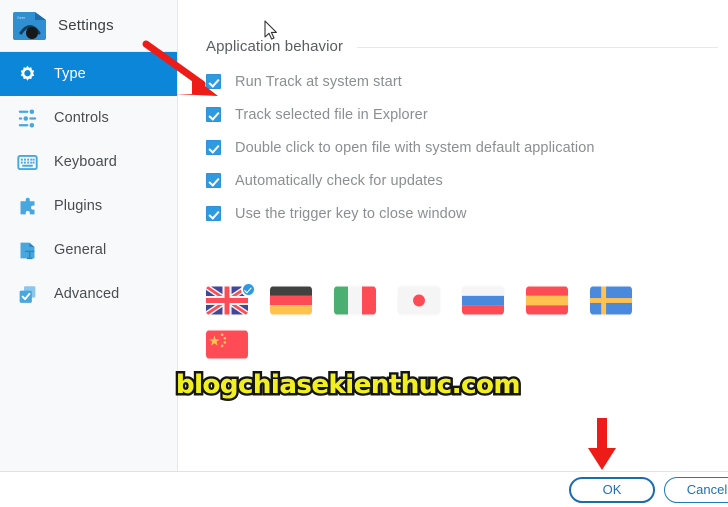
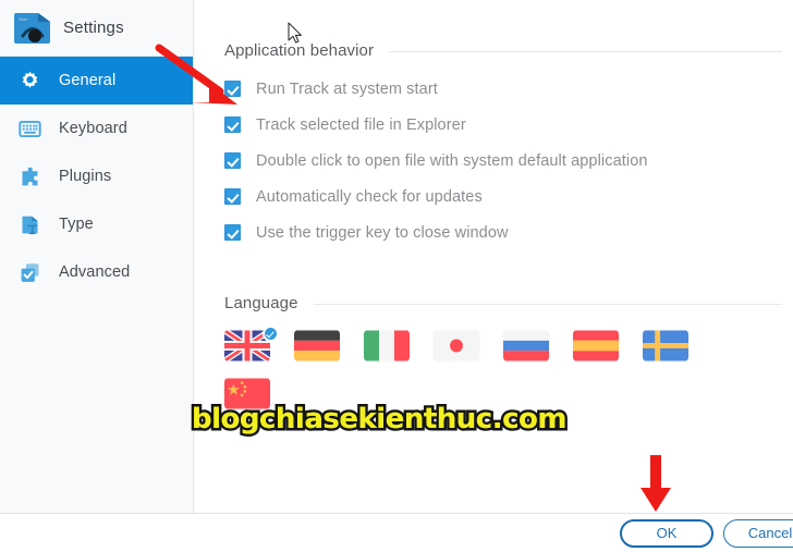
  Settings
- Type
+ General
- Controls
  Keyboard
  Plugins
- General
+ Type
  Advanced
  Application behavior
  Run Track at system start
  Track selected file in Explorer
  Double click to open file with system default application
  Automatically check for updates
  Use the trigger key to close window
+ Language
  OK
  Cancel
  blogchiasekienthuc.com
